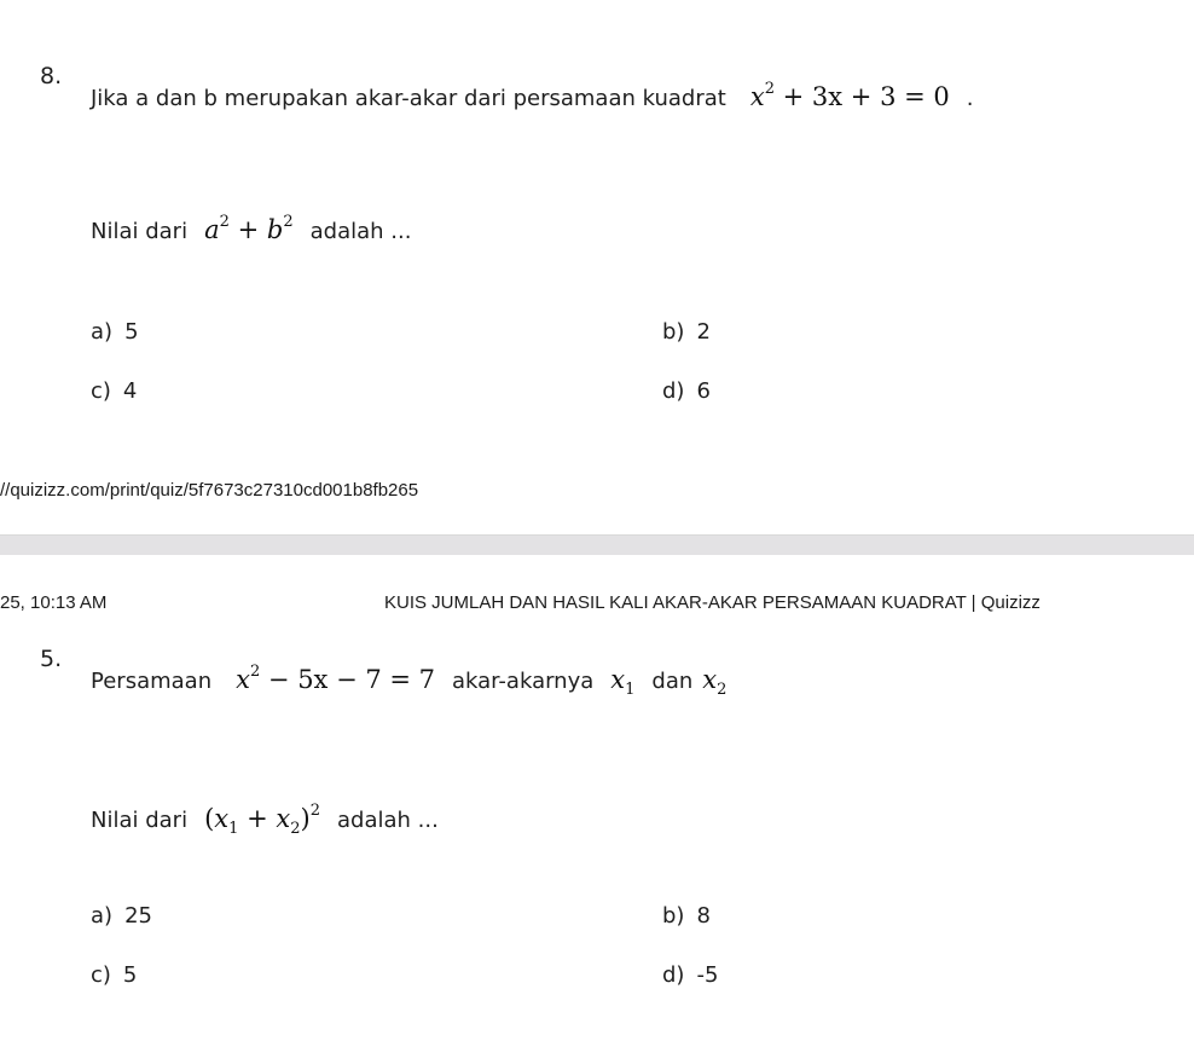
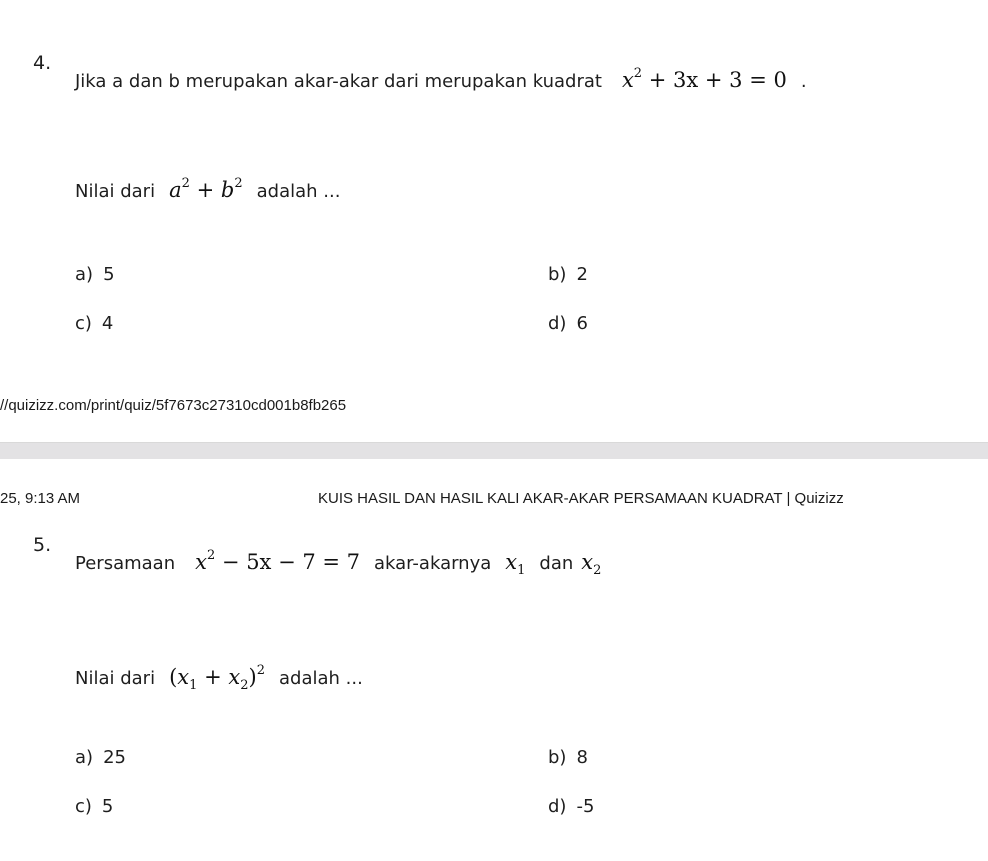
- 8.
+ 4.
- Jika a dan b merupakan akar-akar dari persamaan kuadrat
+ Jika a dan b merupakan akar-akar dari merupakan kuadrat
  x2 + 3x + 3 = 0
  .
  Nilai dari
  a2 + b2
  adalah ...
  a) 5
  b) 2
  c) 4
  d) 6
  //quizizz.com/print/quiz/5f7673c27310cd001b8fb265
- 25, 10:13 AM
+ 25, 9:13 AM
- KUIS JUMLAH DAN HASIL KALI AKAR-AKAR PERSAMAAN KUADRAT | Quizizz
+ KUIS HASIL DAN HASIL KALI AKAR-AKAR PERSAMAAN KUADRAT | Quizizz
  5.
  Persamaan
  x2 − 5x − 7 = 7
  akar-akarnya
  x1
  dan
  x2
  Nilai dari
  (x1 + x2)2
  adalah ...
  a) 25
  b) 8
  c) 5
  d) -5
